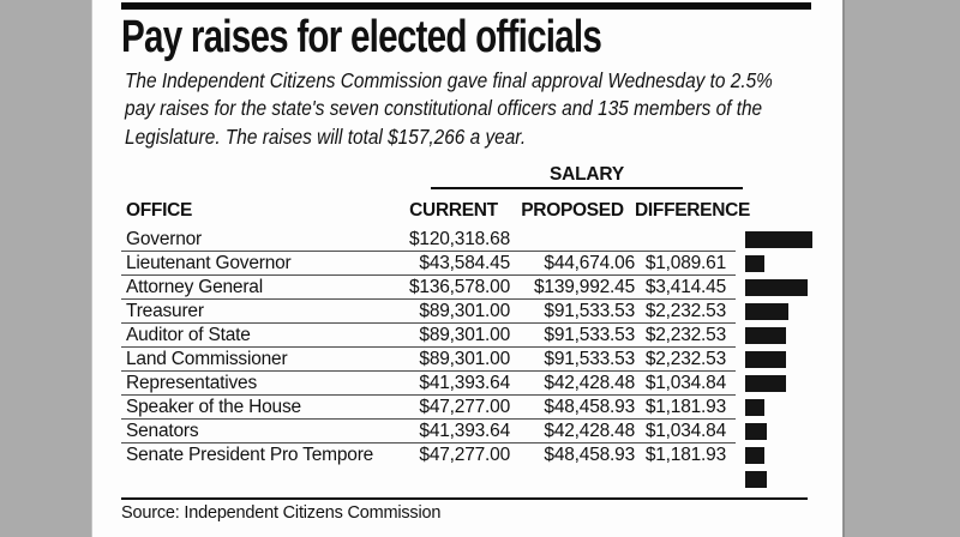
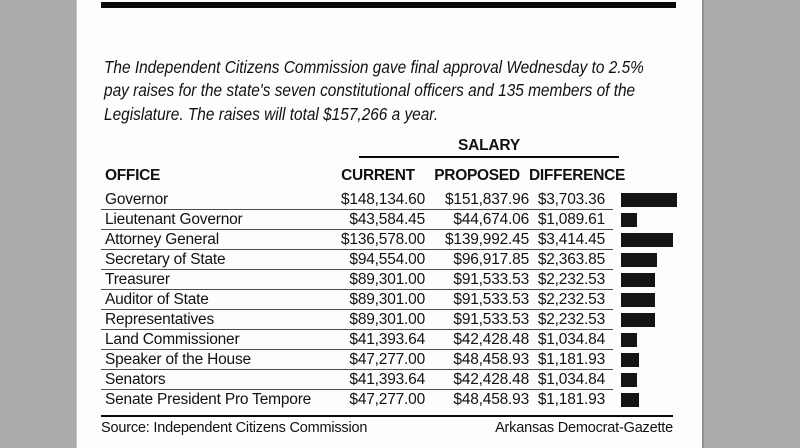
- Pay raises for elected officials
  The Independent Citizens Commission gave final approval Wednesday to 2.5%
  pay raises for the state's seven constitutional officers and 135 members of the
  Legislature. The raises will total $157,266 a year.
  SALARY
  OFFICE
  CURRENT
  PROPOSED
  DIFFERENCE
  Governor
- $120,318.68
+ $148,134.60
+ $151,837.96
+ $3,703.36
  Lieutenant Governor
  $43,584.45
  $44,674.06
  $1,089.61
  Attorney General
  $136,578.00
  $139,992.45
  $3,414.45
+ Secretary of State
+ $94,554.00
+ $96,917.85
+ $2,363.85
  Treasurer
  $89,301.00
  $91,533.53
  $2,232.53
  Auditor of State
  $89,301.00
  $91,533.53
  $2,232.53
- Land Commissioner
+ Representatives
  $89,301.00
  $91,533.53
  $2,232.53
- Representatives
+ Land Commissioner
  $41,393.64
  $42,428.48
  $1,034.84
  Speaker of the House
  $47,277.00
  $48,458.93
  $1,181.93
  Senators
  $41,393.64
  $42,428.48
  $1,034.84
  Senate President Pro Tempore
  $47,277.00
  $48,458.93
  $1,181.93
  Source: Independent Citizens Commission
+ Arkansas Democrat-Gazette
